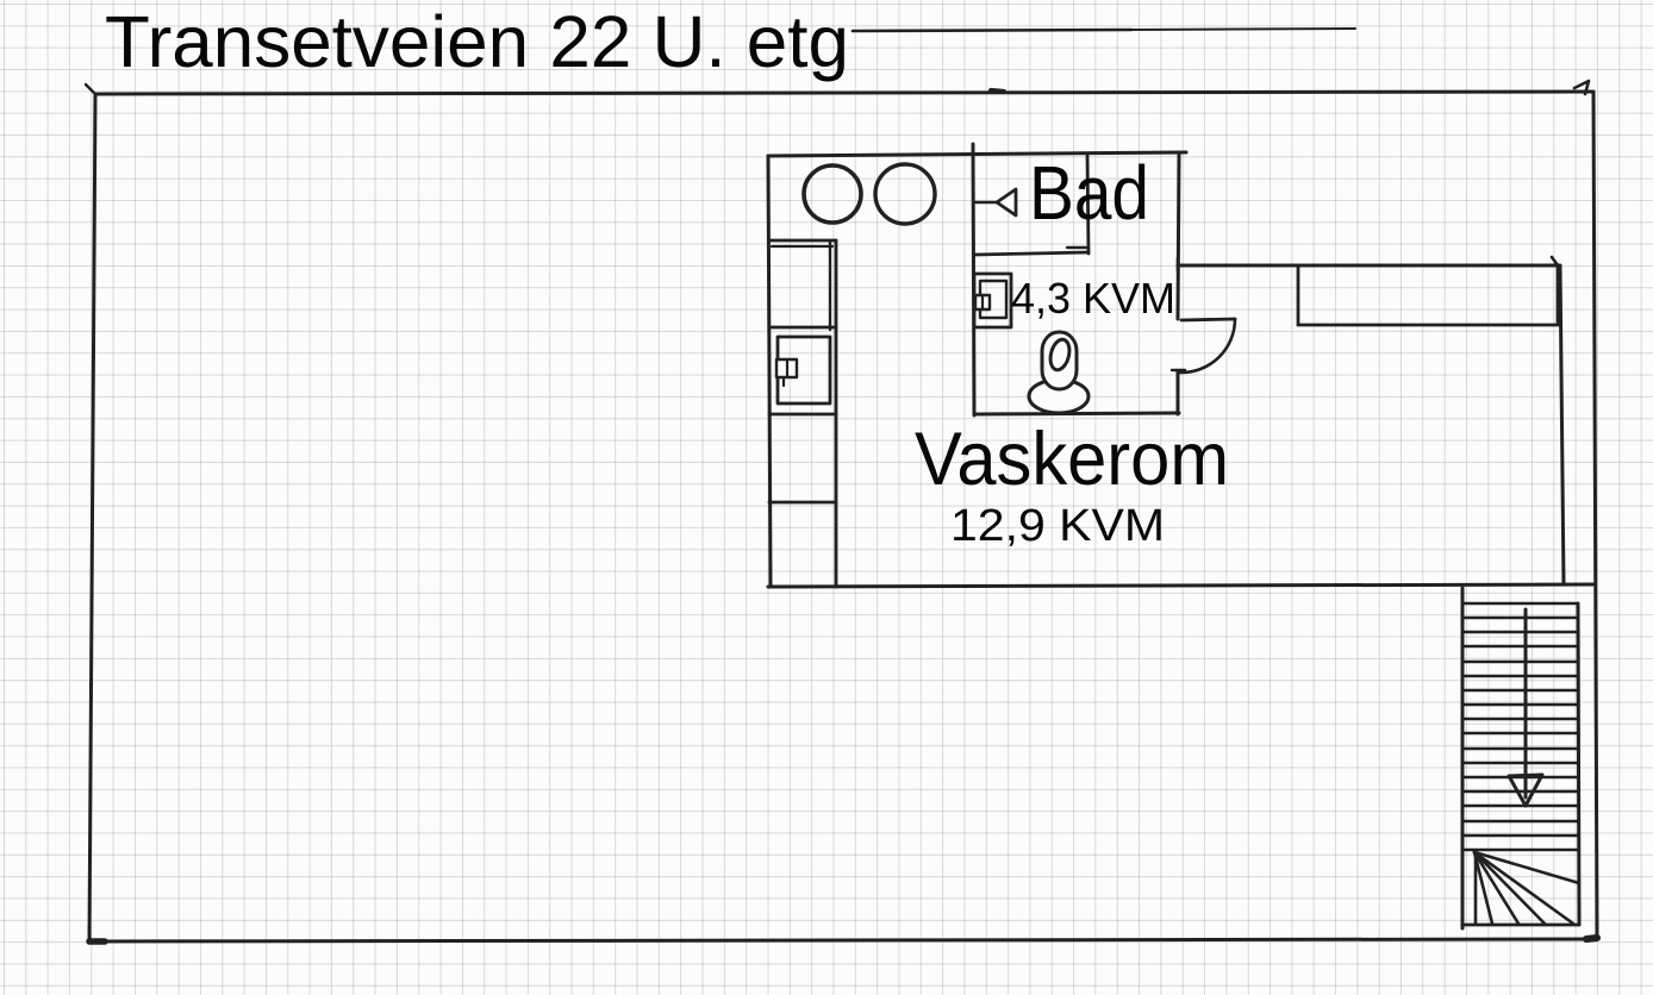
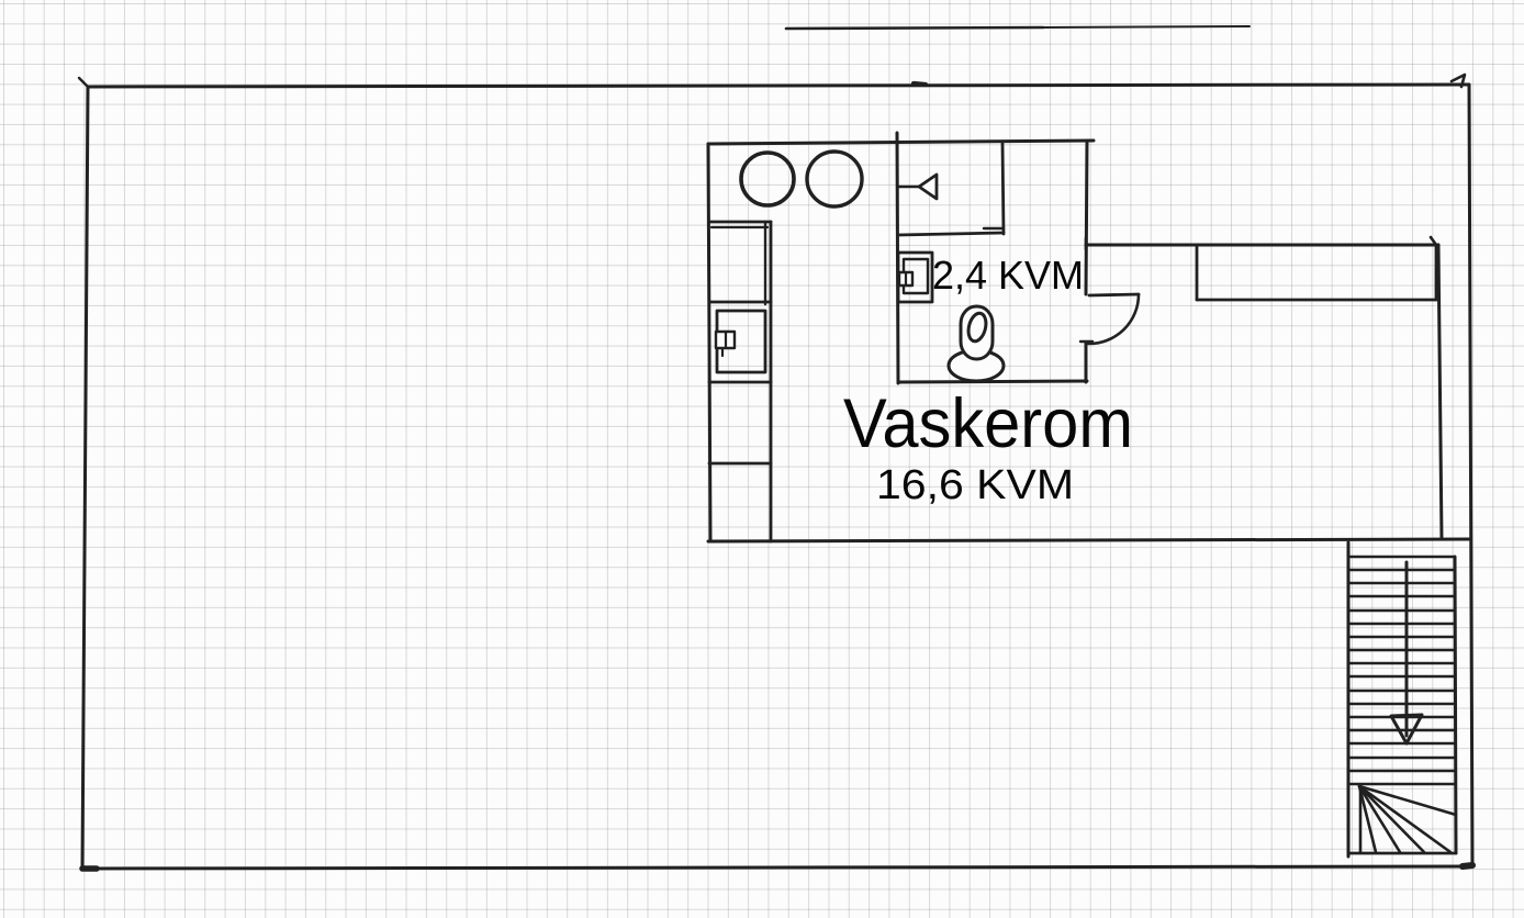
- Transetveien 22 U. etg
- Bad
- 4,3 KVM
+ 2,4 KVM
  Vaskerom
- 12,9 KVM
+ 16,6 KVM
